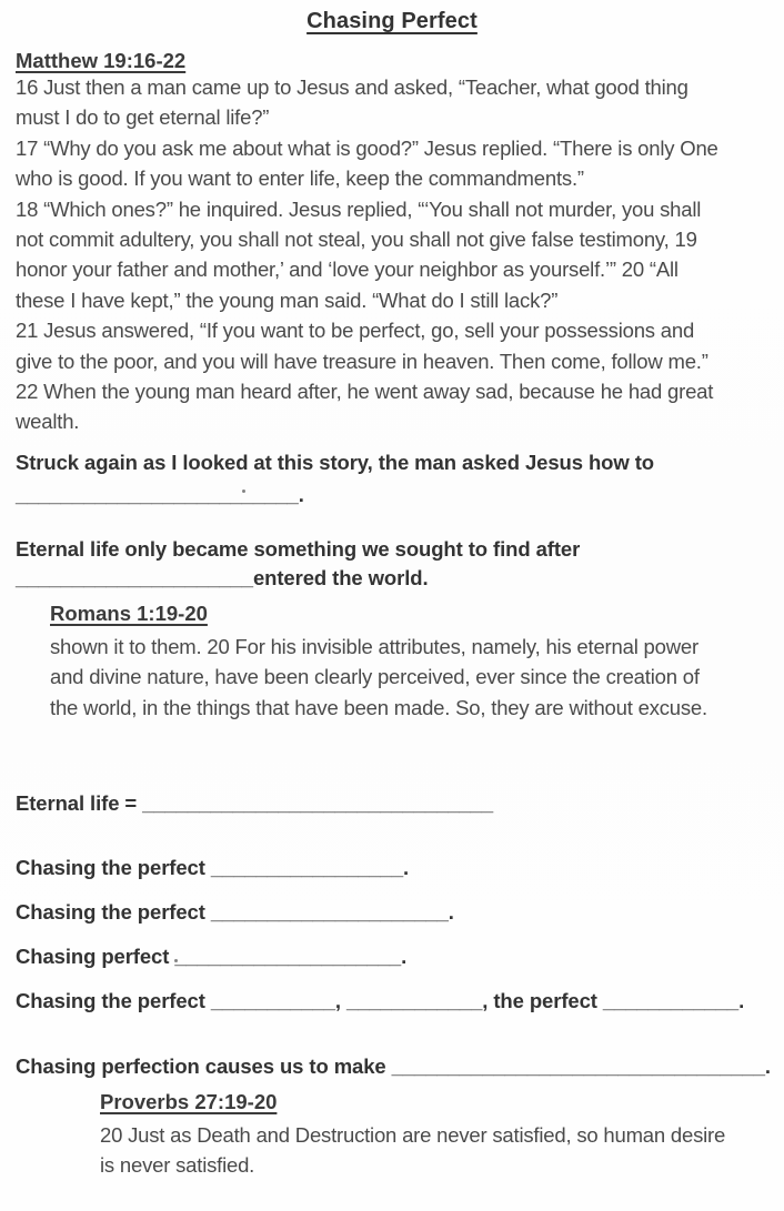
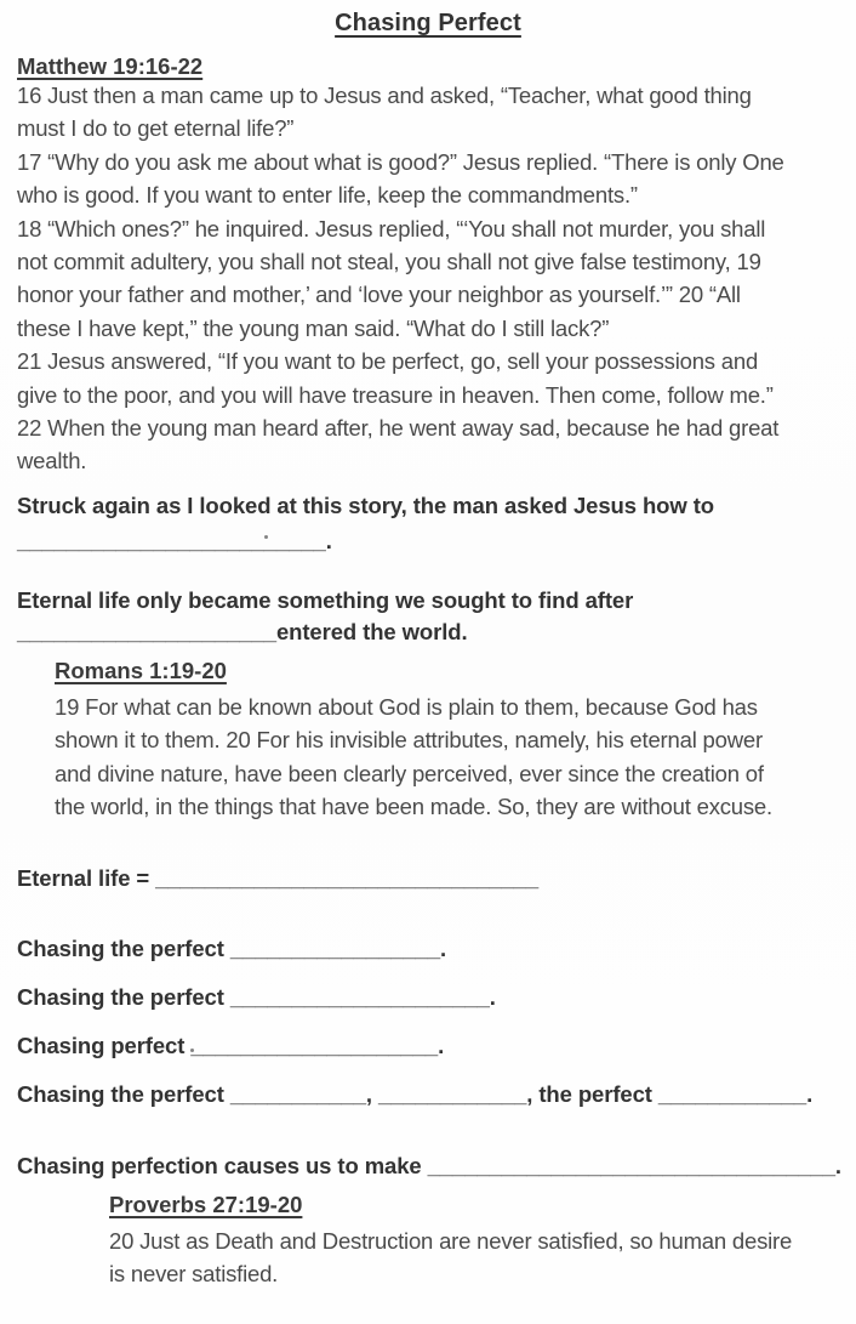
  Chasing Perfect
  Matthew 19:16-22
  16 Just then a man came up to Jesus and asked, “Teacher, what good thing
  must I do to get eternal life?”
  17 “Why do you ask me about what is good?” Jesus replied. “There is only One
  who is good. If you want to enter life, keep the commandments.”
  18 “Which ones?” he inquired. Jesus replied, “‘You shall not murder, you shall
  not commit adultery, you shall not steal, you shall not give false testimony, 19
  honor your father and mother,’ and ‘love your neighbor as yourself.’” 20 “All
  these I have kept,” the young man said. “What do I still lack?”
  21 Jesus answered, “If you want to be perfect, go, sell your possessions and
  give to the poor, and you will have treasure in heaven. Then come, follow me.”
  22 When the young man heard after, he went away sad, because he had great
  wealth.
  Struck again as I looked at this story, the man asked Jesus how to
  _________________________.
  Eternal life only became something we sought to find after
  _____________________entered the world.
  Romans 1:19-20
+ 19 For what can be known about God is plain to them, because God has
  shown it to them. 20 For his invisible attributes, namely, his eternal power
  and divine nature, have been clearly perceived, ever since the creation of
  the world, in the things that have been made. So, they are without excuse.
  Eternal life = _______________________________
  Chasing the perfect _________________.
  Chasing the perfect _____________________.
  Chasing perfect ____________________.
  Chasing the perfect ___________, ____________, the perfect ____________.
  Chasing perfection causes us to make _________________________________.
  Proverbs 27:19-20
  20 Just as Death and Destruction are never satisfied, so human desire
  is never satisfied.
